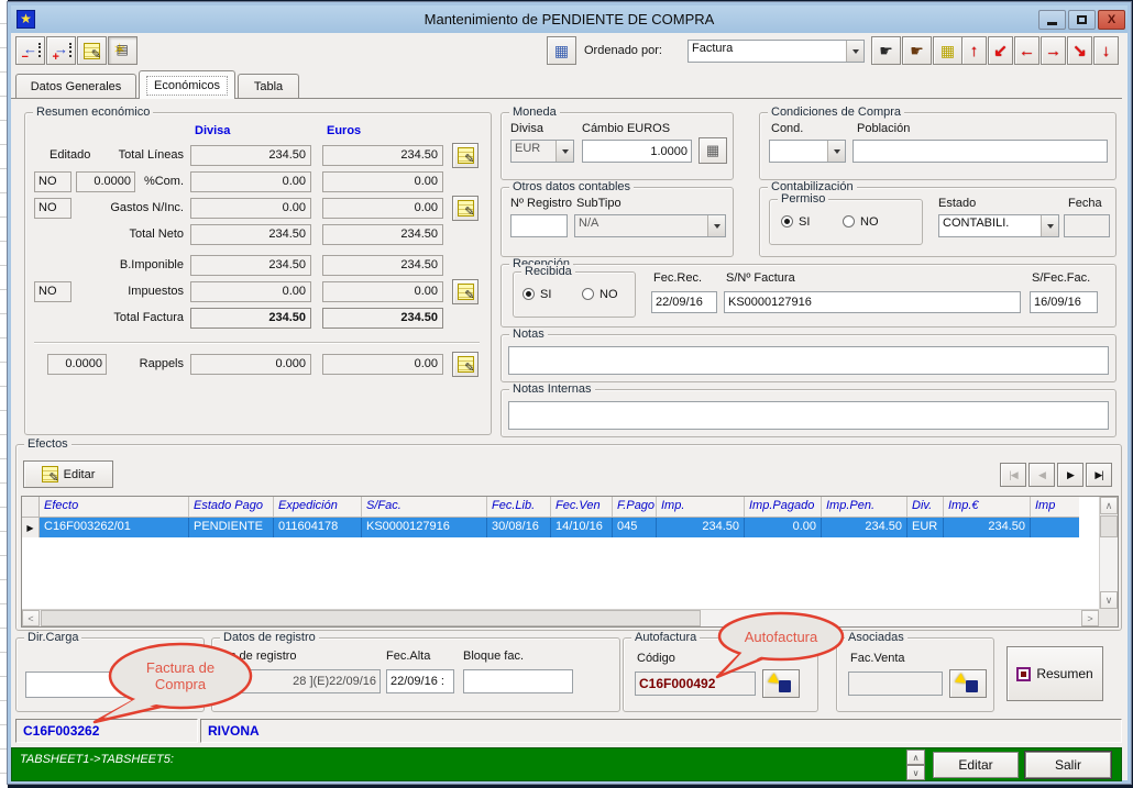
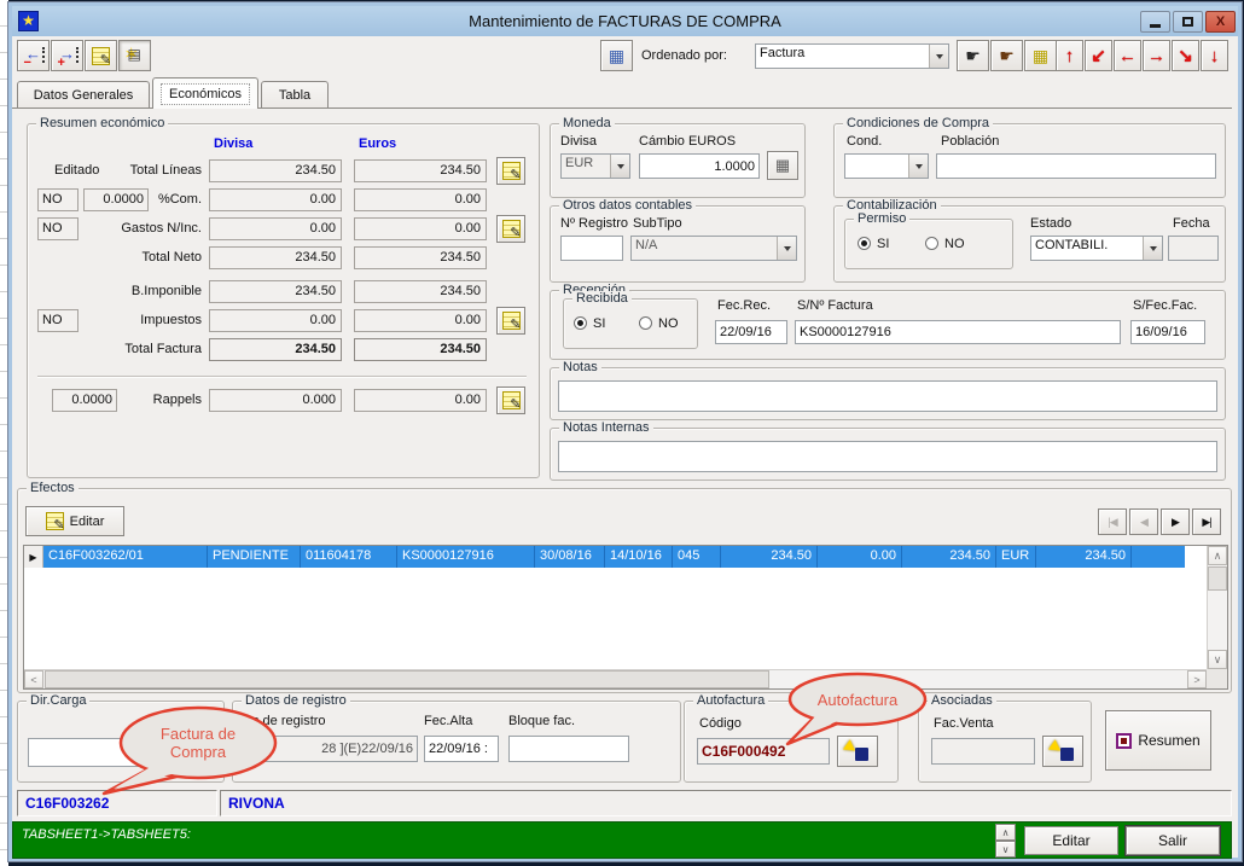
  ★
- Mantenimiento de PENDIENTE DE COMPRA
+ Mantenimiento de FACTURAS DE COMPRA
  X
  ←
  −
  →
  +
  ✎
  ✶
  ▤
  ▦
  Ordenado por:
  Factura
  ☛
  ☛
  ▦
  ↑
  ↙
  ←
  →
  ↘
  ↓
  Datos Generales
  Económicos
  Tabla
  Resumen económico
  Divisa
  Euros
  Editado
  Total Líneas
  234.50
  234.50
  ✎
  NO
  0.0000
  %Com.
  0.00
  0.00
  NO
  Gastos N/Inc.
  0.00
  0.00
  ✎
  Total Neto
  234.50
  234.50
  B.Imponible
  234.50
  234.50
  NO
  Impuestos
  0.00
  0.00
  ✎
  Total Factura
  234.50
  234.50
  0.0000
  Rappels
  0.000
  0.00
  ✎
  Moneda
  Divisa
  Cámbio EUROS
  EUR
  1.0000
  ▦
  Condiciones de Compra
  Cond.
  Población
  Otros datos contables
  Nº Registro
  SubTipo
  N/A
  Contabilización
  Permiso
  SI
  NO
  Estado
  CONTABILI.
  Fecha
  Recepción
  Recibida
  SI
  NO
  Fec.Rec.
  22/09/16
  S/Nº Factura
  KS0000127916
  S/Fec.Fac.
  16/09/16
  Notas
  Notas Internas
  Efectos
  ✎
  Editar
  |◀
  ◀
  ▶
  ▶|
- Efecto
- Estado Pago
- Expedición
- S/Fac.
- Fec.Lib.
- Fec.Ven
- F.Pago
- Imp.
- Imp.Pagado
- Imp.Pen.
- Div.
- Imp.€
- Imp
  ▶
  C16F003262/01
  PENDIENTE
  011604178
  KS0000127916
  30/08/16
  14/10/16
  045
  234.50
  0.00
  234.50
  EUR
  234.50
  ∧
  ∨
  <
  >
  Dir.Carga
  Datos de registro
  de registro
  Fec.Alta
  Bloque fac.
  28 ](E)22/09/16
  22/09/16 :
  Autofactura
  Código
  C16F000492
  Asociadas
  Fac.Venta
  Resumen
  C16F003262
  RIVONA
  TABSHEET1->TABSHEET5:
  ∧
  ∨
  Editar
  Salir
  Factura de Compra
  Autofactura
